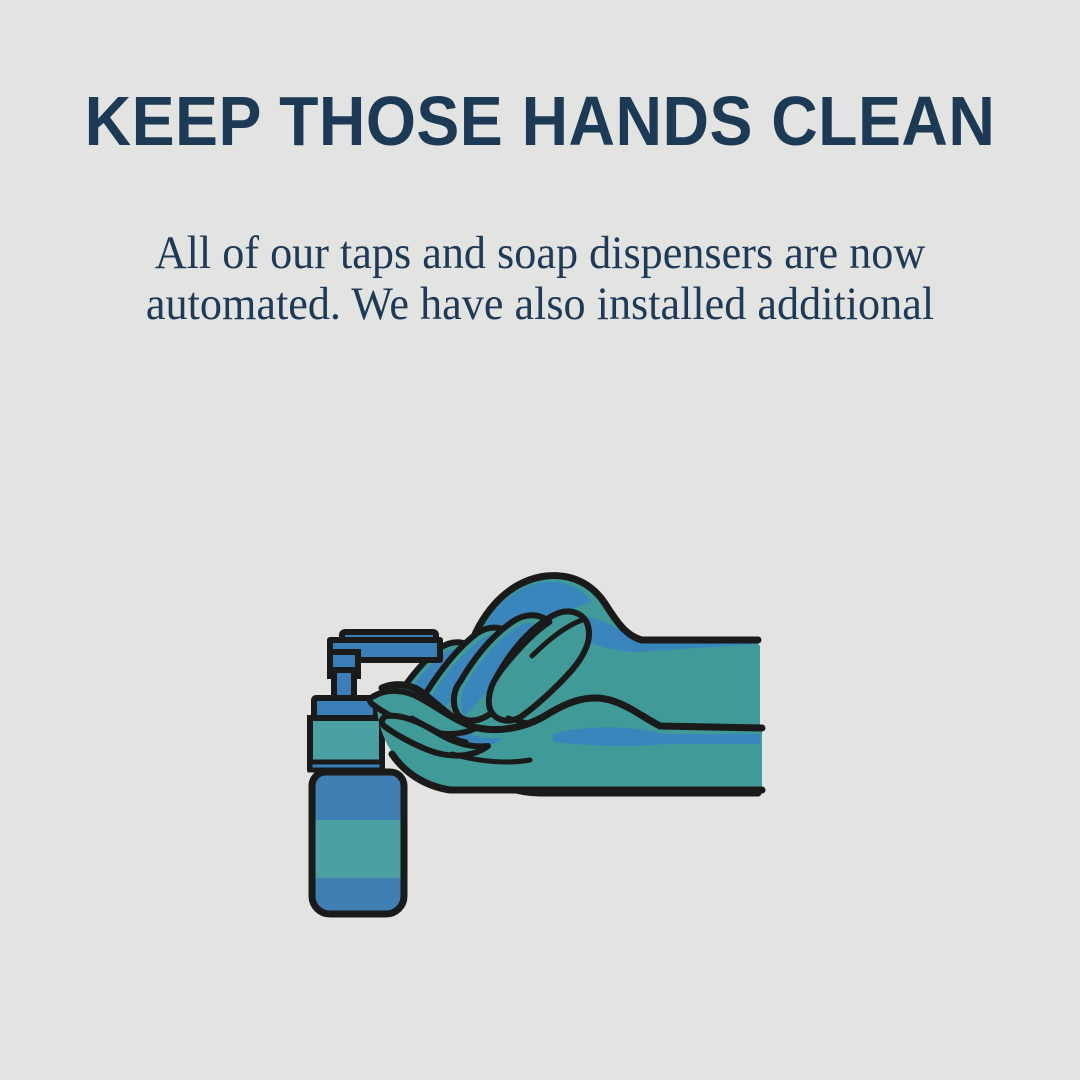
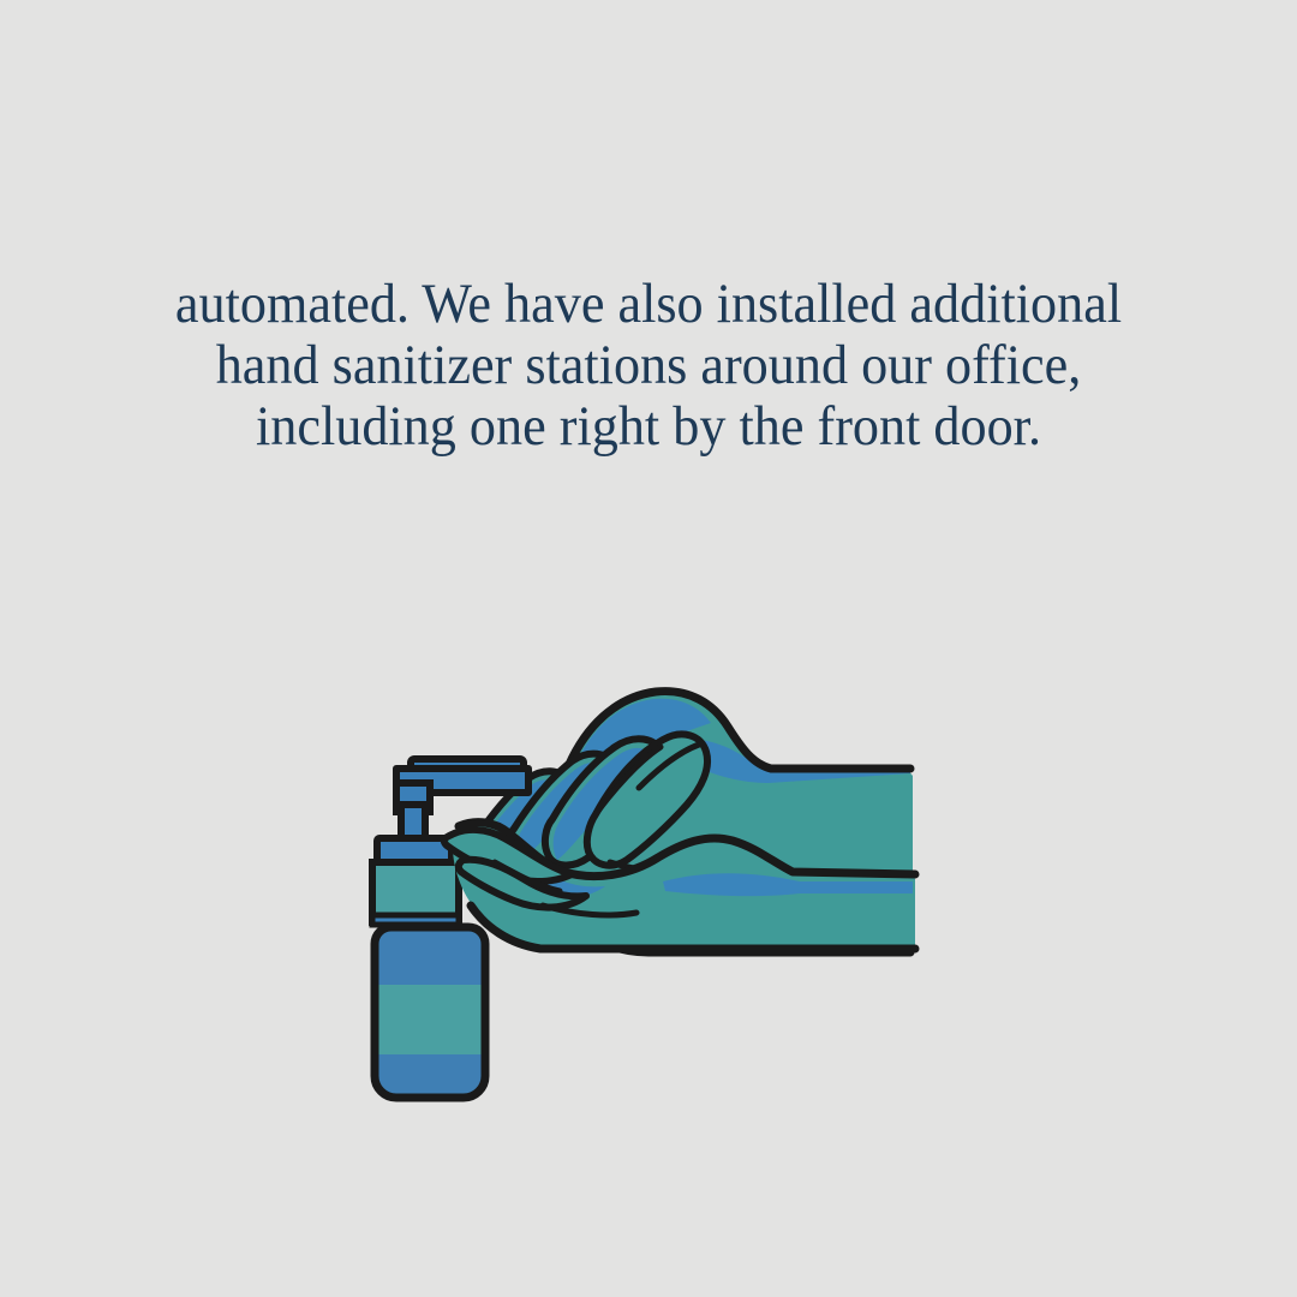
- KEEP THOSE HANDS CLEAN
- All of our taps and soap dispensers are now
  automated. We have also installed additional
+ hand sanitizer stations around our office,
+ including one right by the front door.
